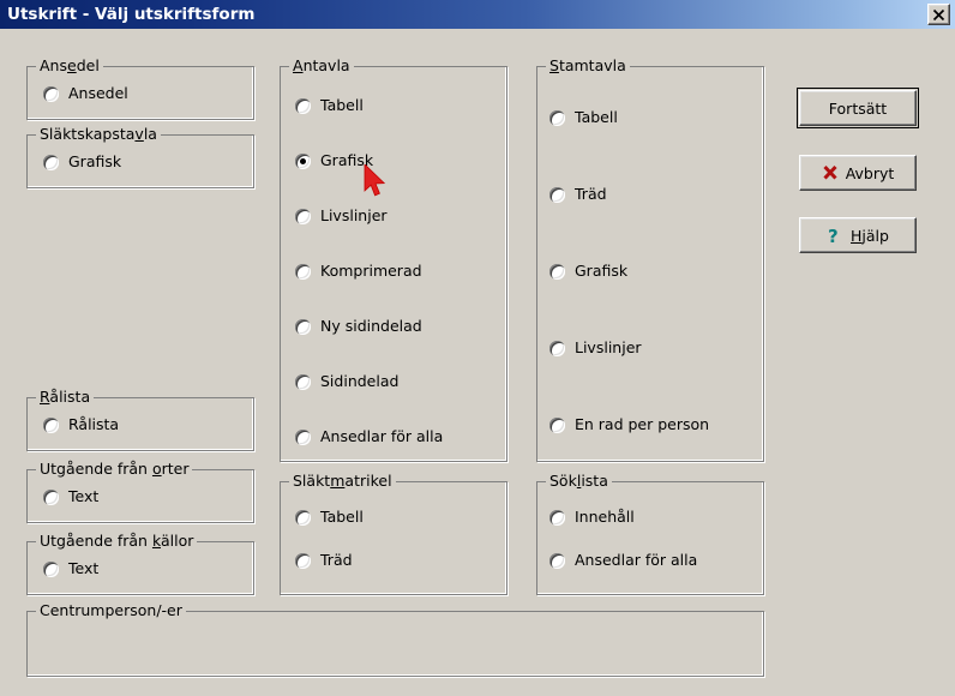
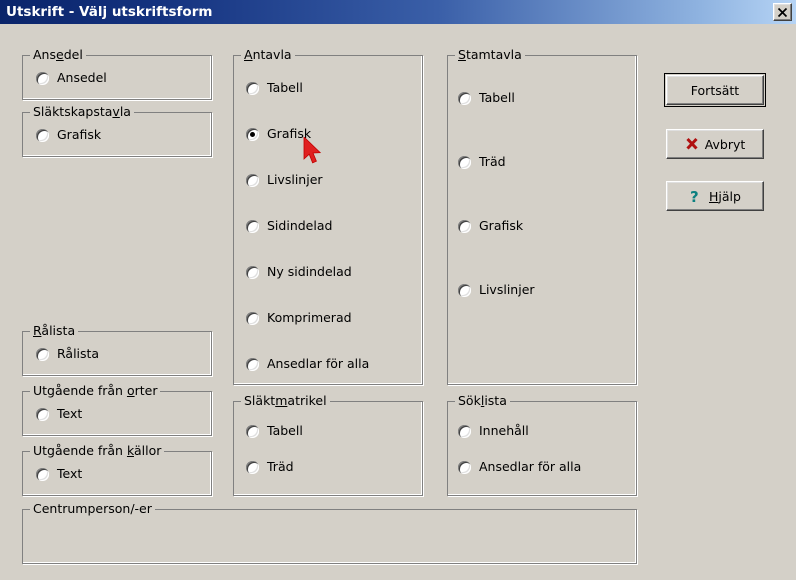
  Utskrift - Välj utskriftsform
  Ansedel
  Ansedel
  Släktskapstavla
  Grafisk
  Rålista
  Rålista
  Utgående från orter
  Text
  Utgående från källor
  Text
  Antavla
  Tabell
  Grafisk
  Livslinjer
- Komprimerad
+ Sidindelad
  Ny sidindelad
- Sidindelad
+ Komprimerad
  Ansedlar för alla
  Släktmatrikel
  Tabell
  Träd
  Stamtavla
  Tabell
  Träd
  Grafisk
  Livslinjer
- En rad per person
  Söklista
  Innehåll
  Ansedlar för alla
  Centrumperson/-er
  Fortsätt
  Avbryt
  ?
  Hjälp
